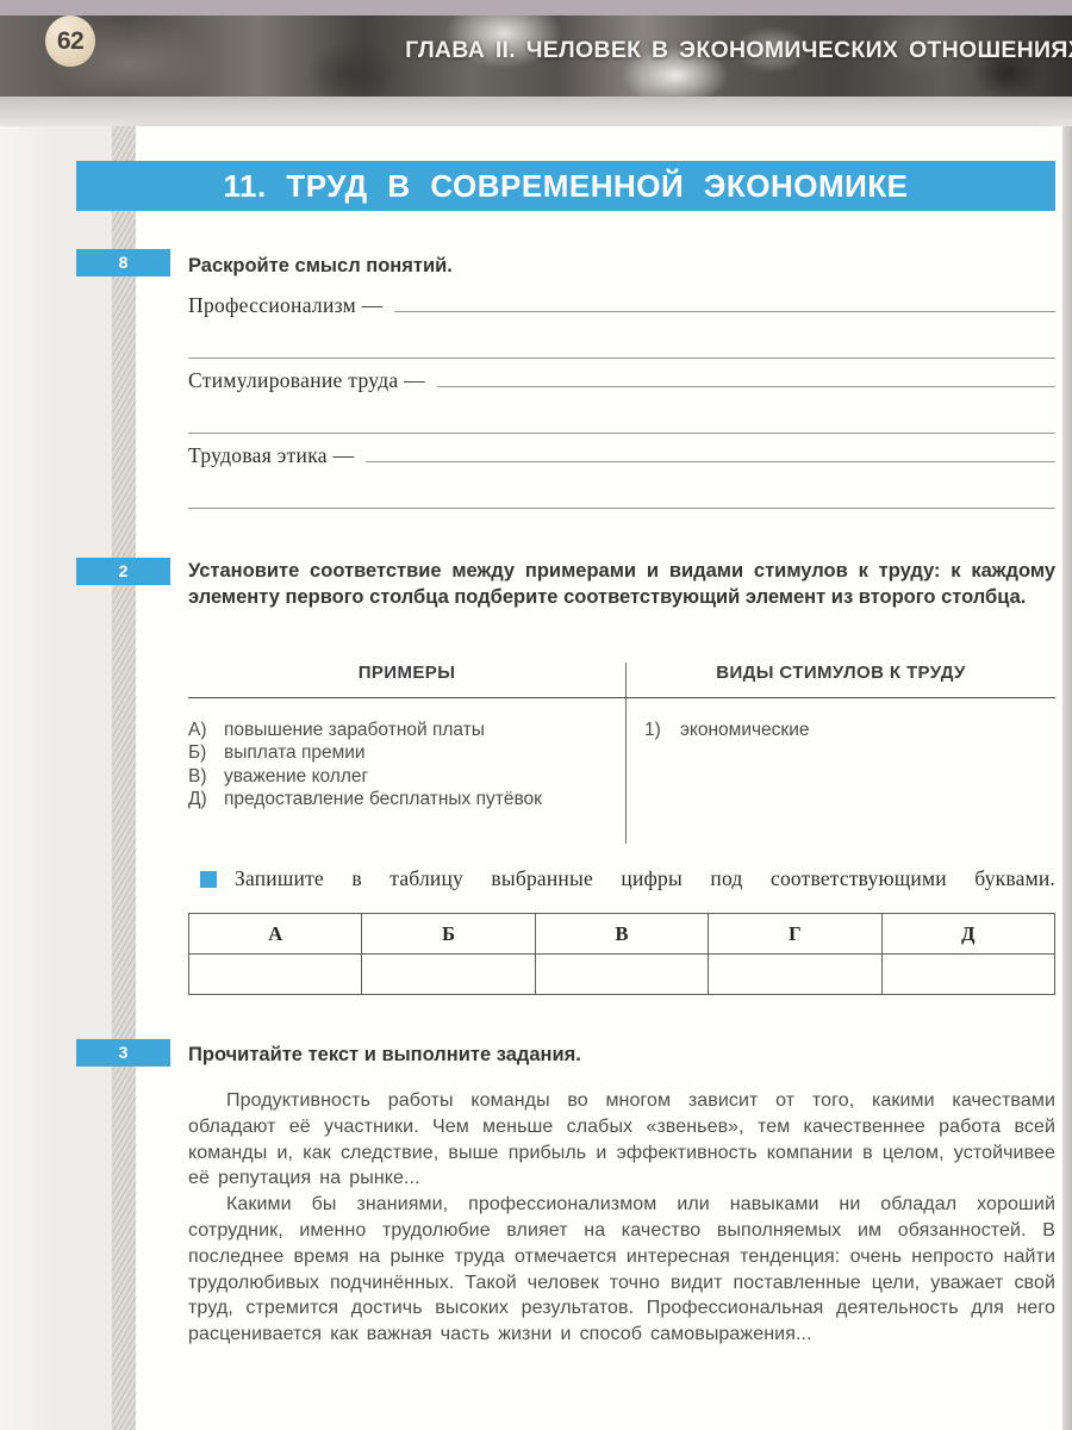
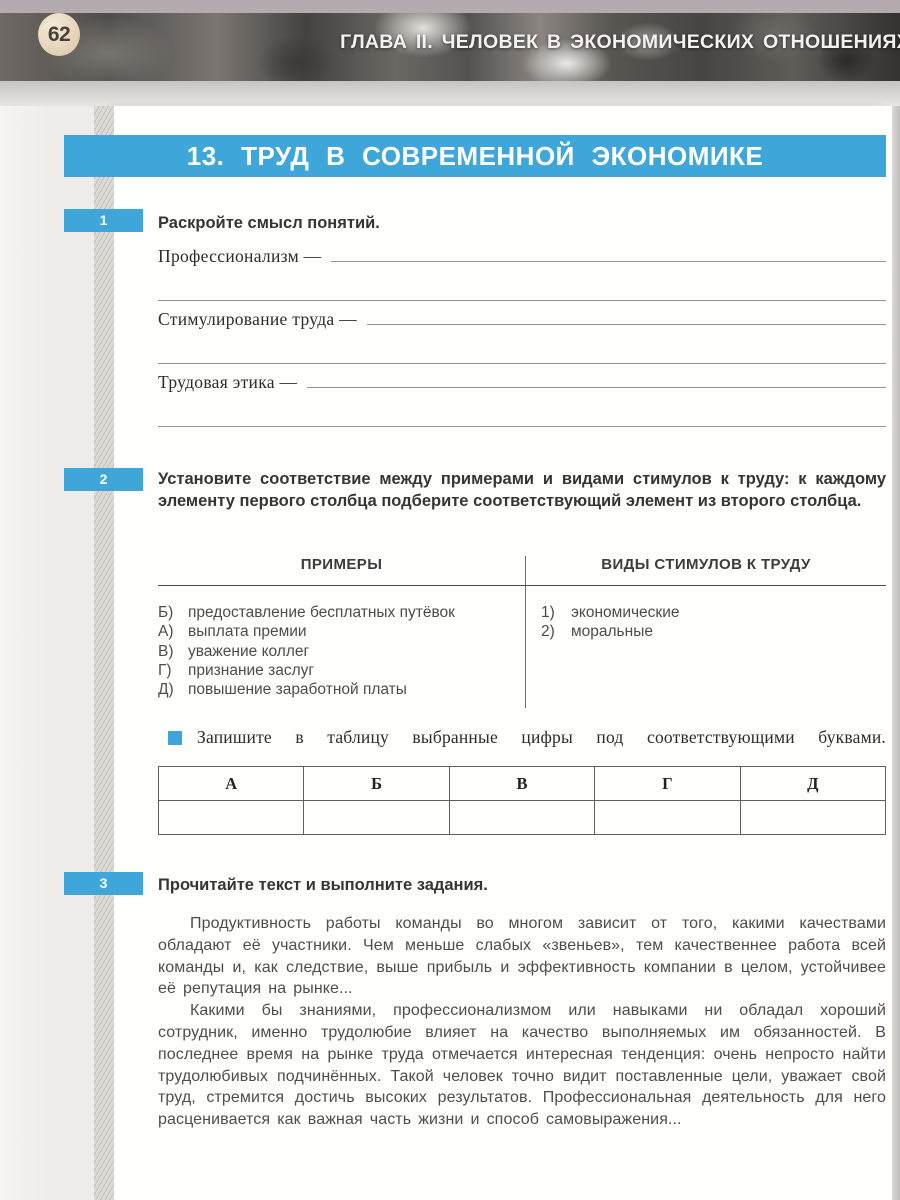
  ГЛАВА II. ЧЕЛОВЕК В ЭКОНОМИЧЕСКИХ ОТНОШЕНИЯ
  62
- 11. ТРУД В СОВРЕМЕННОЙ ЭКОНОМИКЕ
+ 13. ТРУД В СОВРЕМЕННОЙ ЭКОНОМИКЕ
- 8
+ 1
  Раскройте смысл понятий.
  Профессионализм —
  Стимулирование труда —
  Трудовая этика —
  2
  Установите соответствие между примерами и видами стимулов к труду: к каждому элементу первого столбца подберите соответствующий элемент из второго столбца.
  ПРИМЕРЫ
  ВИДЫ СТИМУЛОВ К ТРУДУ
- А)
+ Б)
- повышение заработной платы
+ предоставление бесплатных путёвок
- Б)
+ А)
  выплата премии
  В)
  уважение коллег
+ Г)
+ признание заслуг
  Д)
- предоставление бесплатных путёвок
+ повышение заработной платы
  1)
  экономические
+ 2)
+ моральные
  Запишите в таблицу выбранные цифры под соответствующими буквами.
  А	Б	В	Г	Д
  3
  Прочитайте текст и выполните задания.
  Продуктивность работы команды во многом зависит от того, какими качествами обладают её участники. Чем меньше слабых «звеньев», тем качественнее работа всей команды и, как следствие, выше прибыль и эффективность компании в целом, устойчивее её репутация на рынке...
  Какими бы знаниями, профессионализмом или навыками ни обладал хороший сотрудник, именно трудолюбие влияет на качество выполняемых им обязанностей. В последнее время на рынке труда отмечается интересная тенденция: очень непросто найти трудолюбивых подчинённых. Такой человек точно видит поставленные цели, уважает свой труд, стремится достичь высоких результатов. Профессиональная деятельность для него расценивается как важная часть жизни и способ самовыражения...
